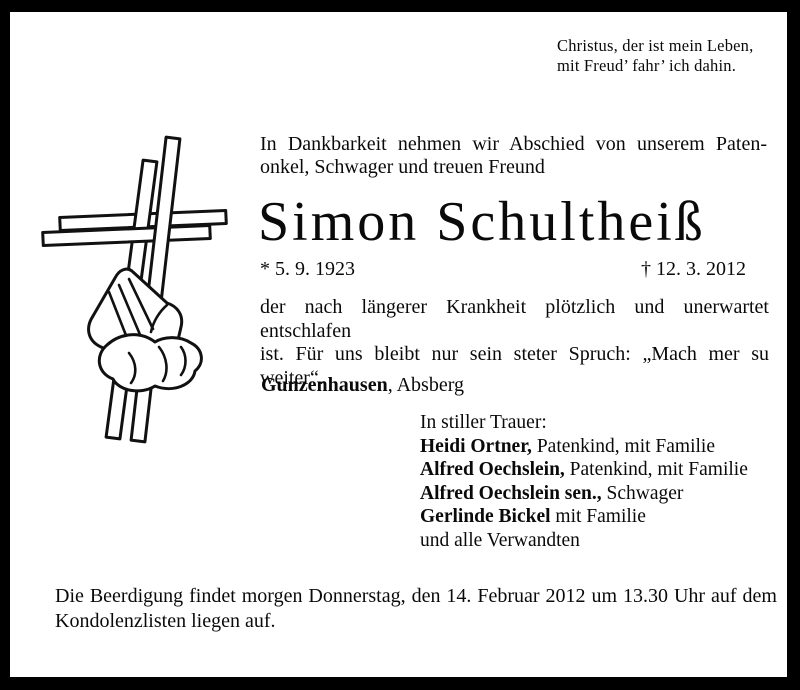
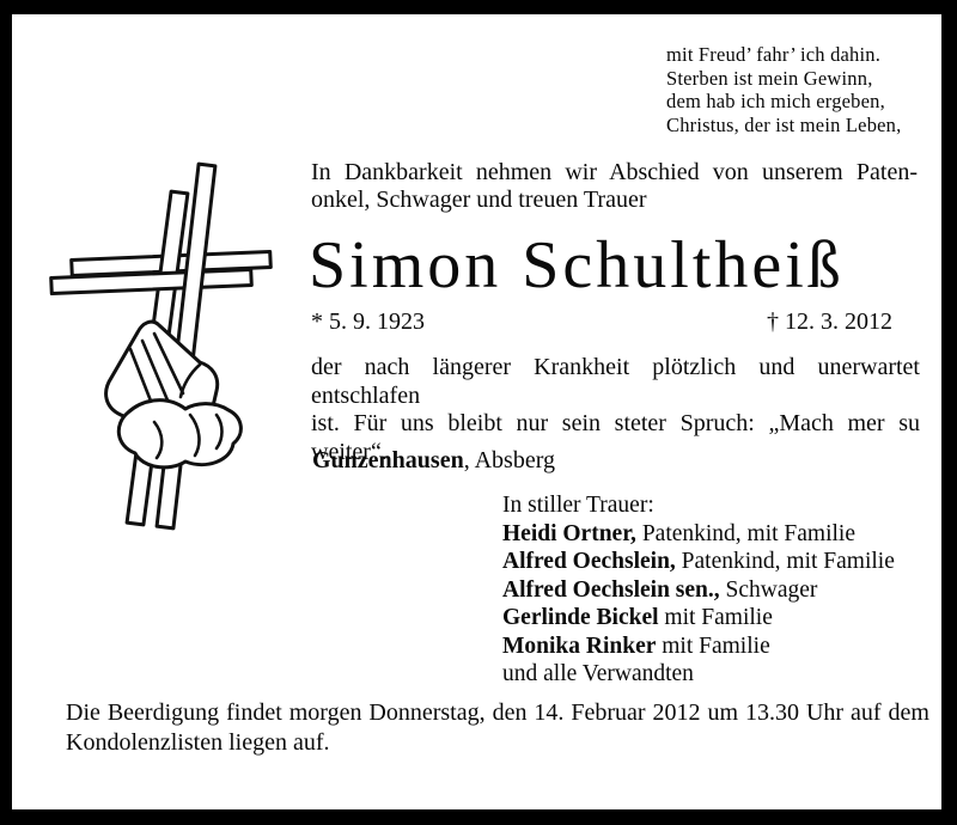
- Christus, der ist mein Leben,
+ mit Freud’ fahr’ ich dahin.
+ Sterben ist mein Gewinn,
+ dem hab ich mich ergeben,
- mit Freud’ fahr’ ich dahin.
+ Christus, der ist mein Leben,
  In Dankbarkeit nehmen wir Abschied von unserem Paten-
- onkel, Schwager und treuen Freund
+ onkel, Schwager und treuen Trauer
  Simon Schultheiß
  * 5. 9. 1923
  † 12. 3. 2012
  der nach längerer Krankheit plötzlich und unerwartet entschlafen
  ist. Für uns bleibt nur sein steter Spruch: „Mach mer su weiter“.
  Gunzenhausen, Absberg
  In stiller Trauer:
  Heidi Ortner, Patenkind, mit Familie
  Alfred Oechslein, Patenkind, mit Familie
  Alfred Oechslein sen., Schwager
  Gerlinde Bickel mit Familie
+ Monika Rinker mit Familie
  und alle Verwandten
  Die Beerdigung findet morgen Donnerstag, den 14. Februar 2012 um 13.30 Uhr auf dem
  Kondolenzlisten liegen auf.
